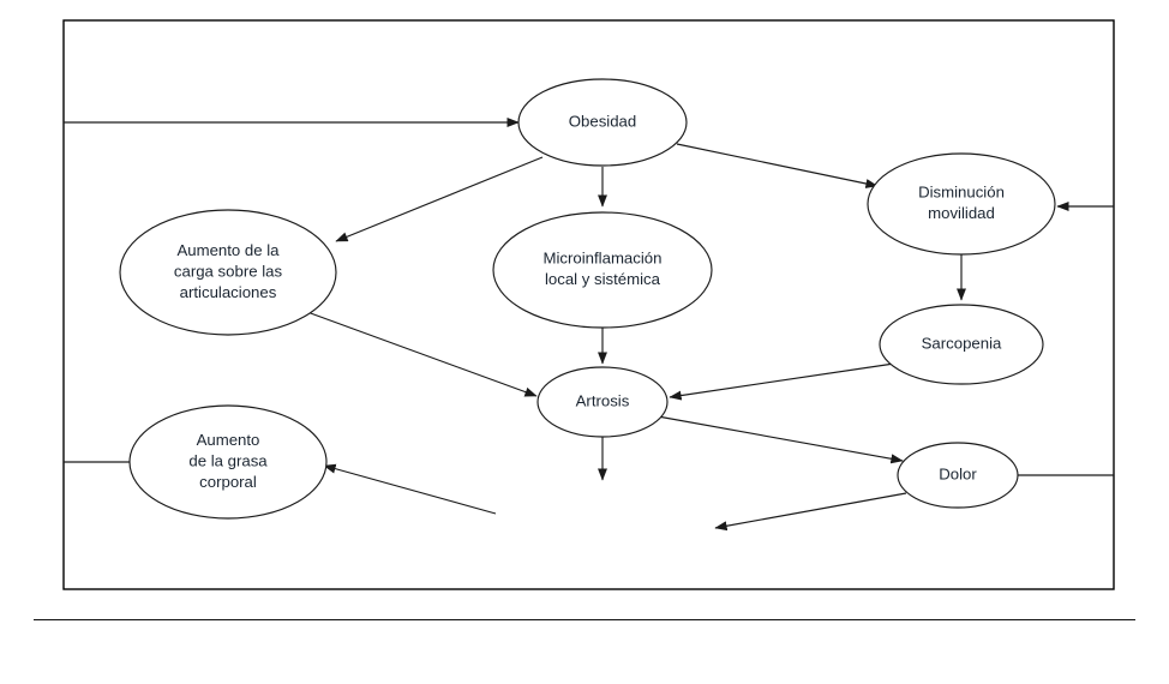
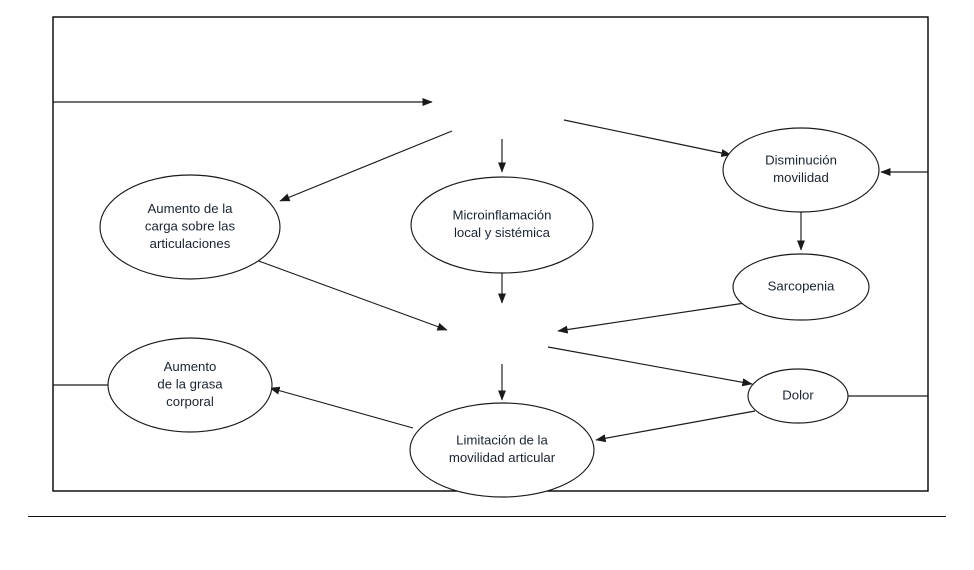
- Obesidad
  Disminución
  movilidad
  Aumento de la
  carga sobre las
  articulaciones
  Microinflamación
  local y sistémica
  Sarcopenia
- Artrosis
  Aumento
  de la grasa
  corporal
  Dolor
+ Limitación de la
+ movilidad articular
